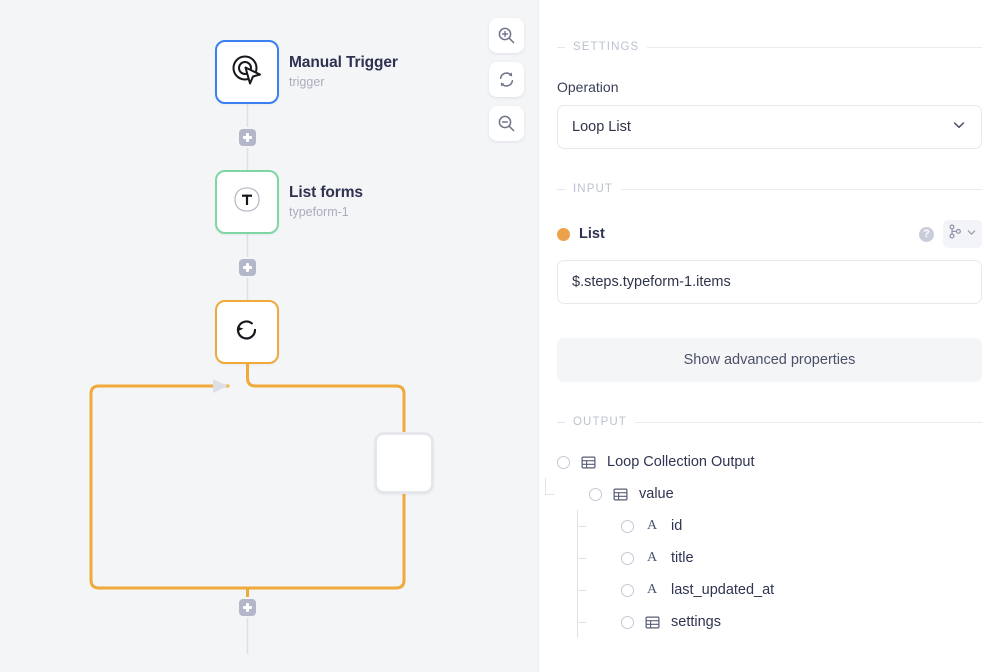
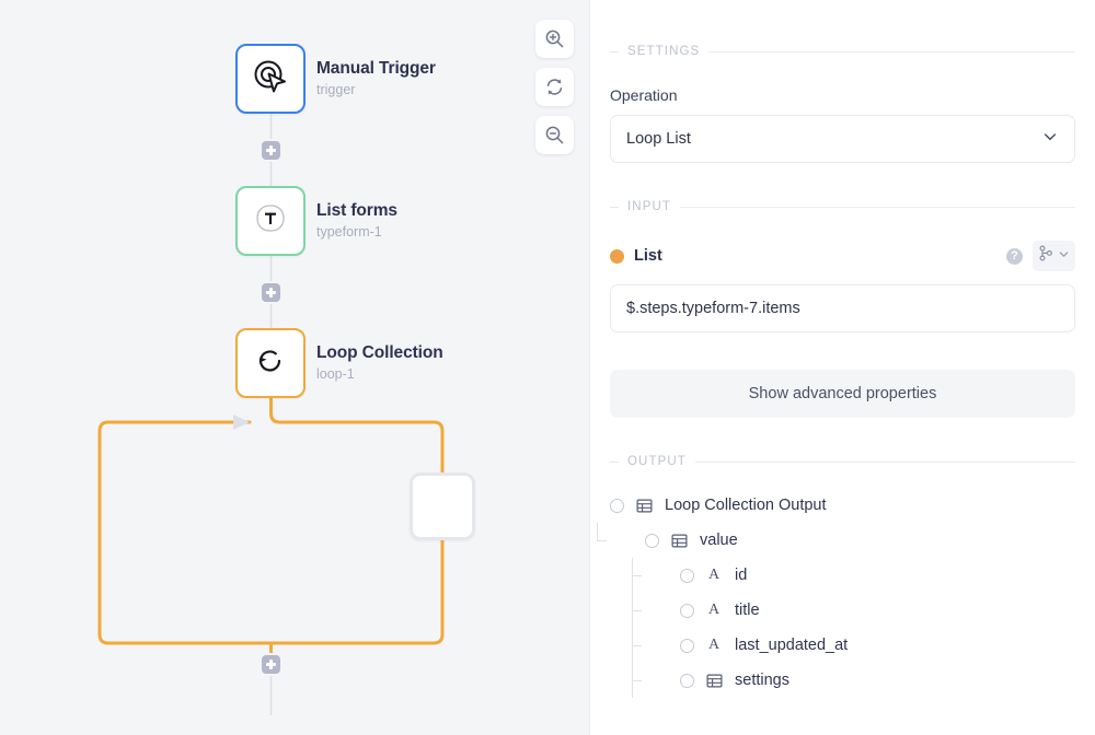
  Manual Trigger
  trigger
  List forms
  typeform-1
+ Loop Collection
+ loop-1
  SETTINGS
  Operation
  Loop List
  INPUT
  List
  ?
- $.steps.typeform-1.items
+ $.steps.typeform-7.items
  Show advanced properties
  OUTPUT
  Loop Collection Output
  value
  A
  id
  A
  title
  A
  last_updated_at
  settings
